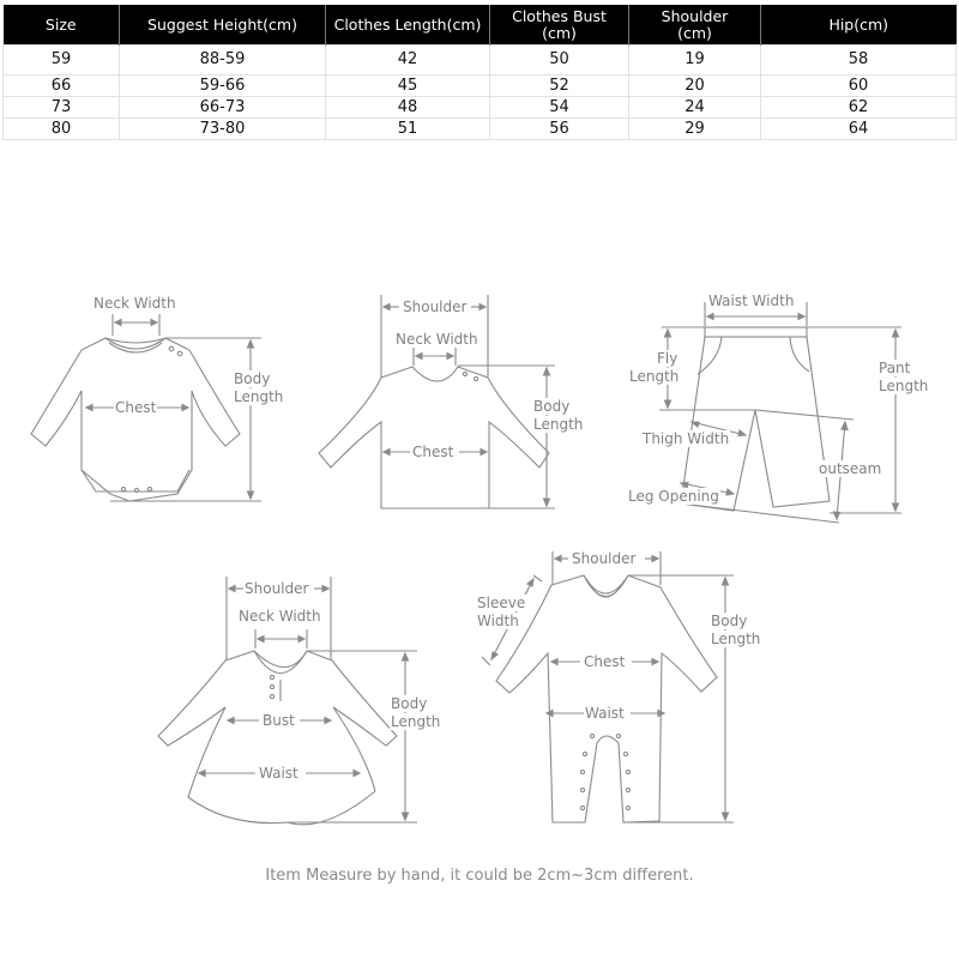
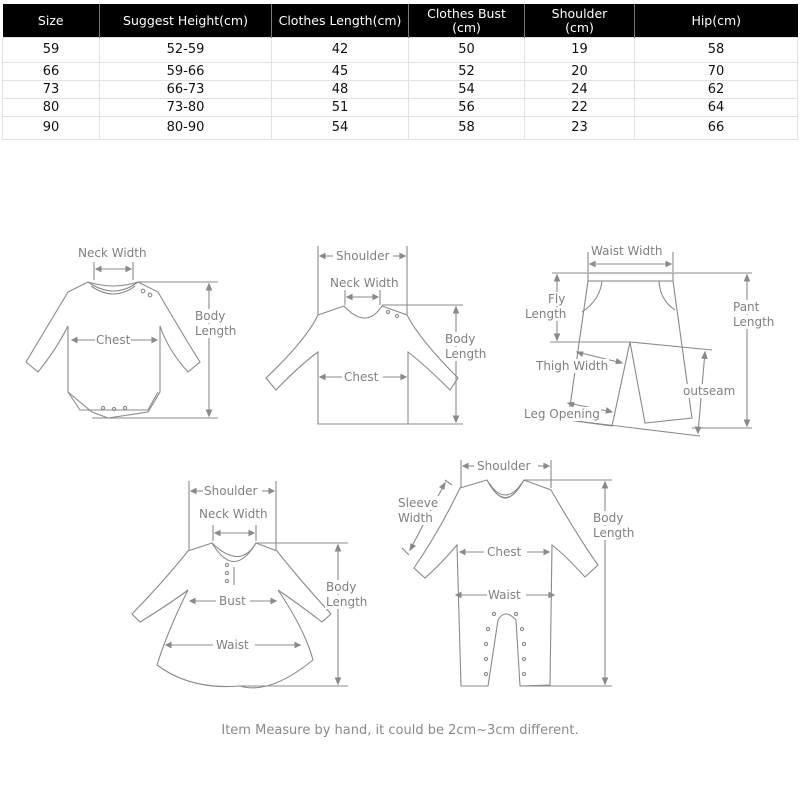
  Size	Suggest Height(cm)	Clothes Length(cm)	Clothes Bust(cm)	Shoulder(cm)	Hip(cm)
- 59	88-59	42	50	19	58
+ 59	52-59	42	50	19	58
- 66	59-66	45	52	20	60
+ 66	59-66	45	52	20	70
  73	66-73	48	54	24	62
- 80	73-80	51	56	29	64
+ 80	73-80	51	56	22	64
+ 90	80-90	54	58	23	66
  Neck Width
  Chest
  Body
  Length
  Shoulder
  Neck Width
  Chest
  Body
  Length
  Waist Width
  Fly
  Length
  Pant
  Length
  Thigh Width
  outseam
  Leg Opening
  Shoulder
  Neck Width
  Bust
  Waist
  Body
  Length
  Shoulder
  Sleeve
  Width
  Chest
  Waist
  Body
  Length
  Item Measure by hand, it could be 2cm~3cm different.
